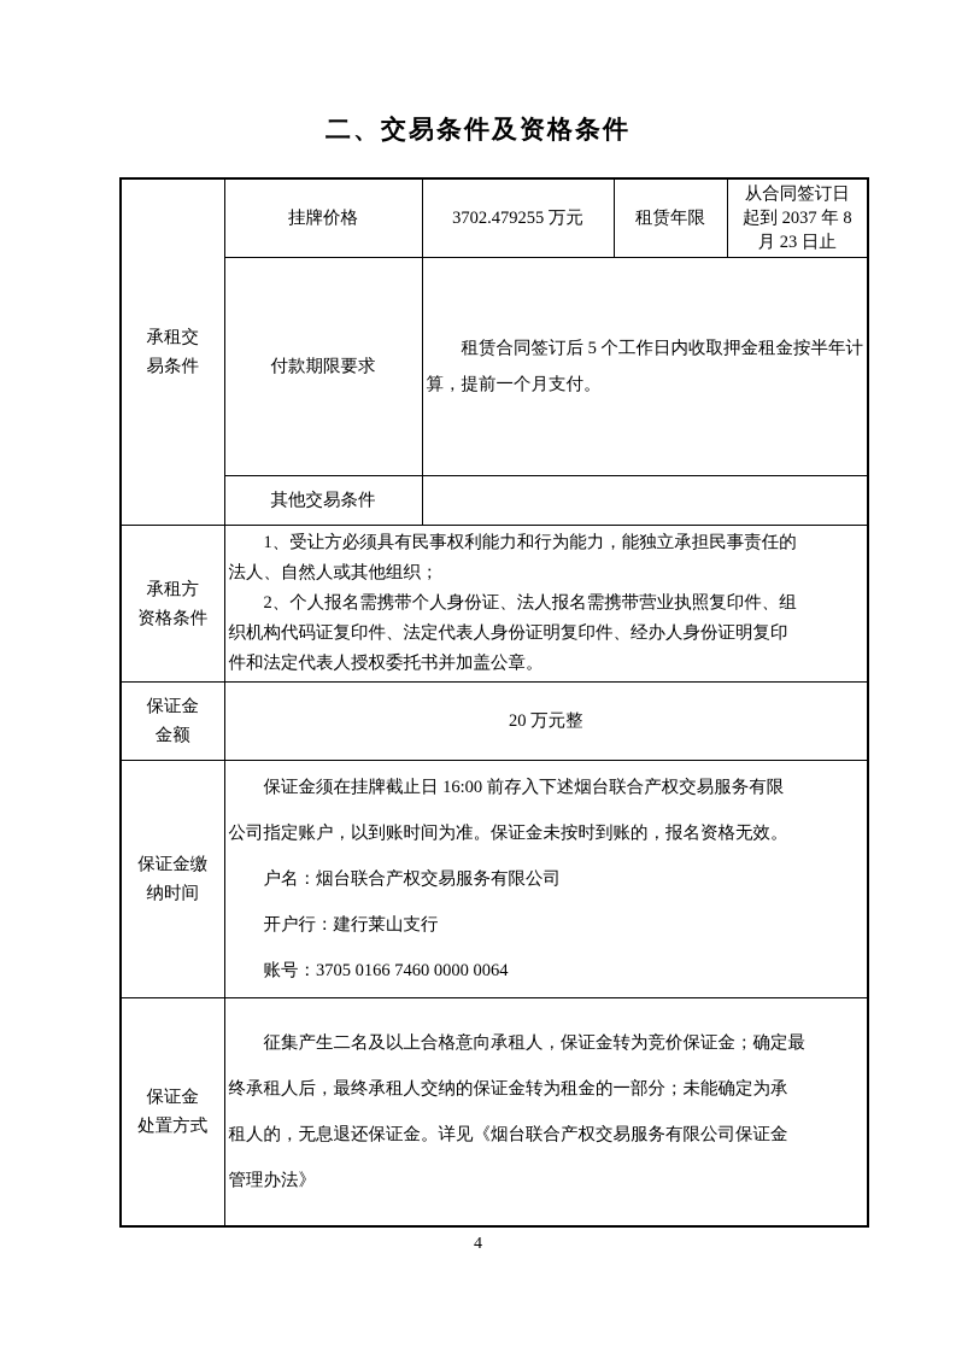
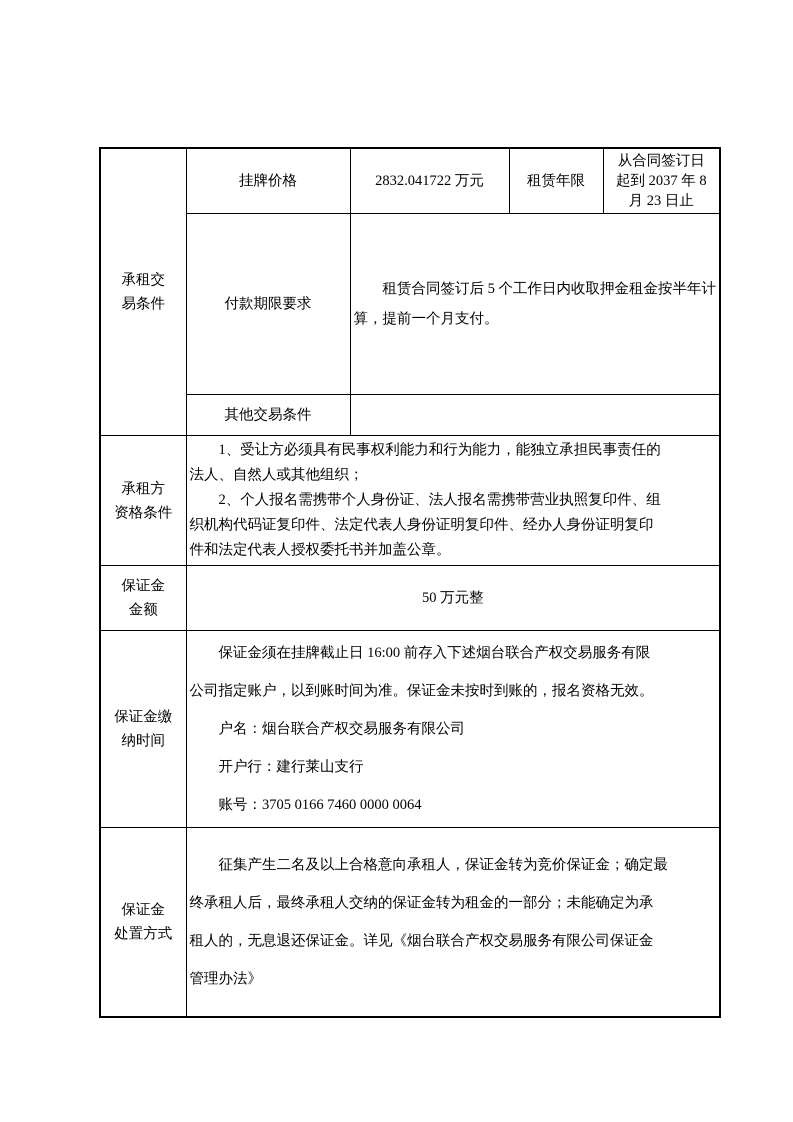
- 二、交易条件及资格条件
- 承租交 易条件	挂牌价格	3702.479255 万元	租赁年限	从合同签订日 起到 2037 年 8 月 23 日止
+ 承租交 易条件	挂牌价格	2832.041722 万元	租赁年限	从合同签订日 起到 2037 年 8 月 23 日止
  付款期限要求	租赁合同签订后 5 个工作日内收取押金租金按半年计 算，提前一个月支付。
  其他交易条件
  承租方 资格条件	1、受让方必须具有民事权利能力和行为能力，能独立承担民事责任的 法人、自然人或其他组织； 2、个人报名需携带个人身份证、法人报名需携带营业执照复印件、组 织机构代码证复印件、法定代表人身份证明复印件、经办人身份证明复印 件和法定代表人授权委托书并加盖公章。
- 保证金 金额	20 万元整
+ 保证金 金额	50 万元整
  保证金缴 纳时间	保证金须在挂牌截止日 16:00 前存入下述烟台联合产权交易服务有限 公司指定账户，以到账时间为准。保证金未按时到账的，报名资格无效。 户名：烟台联合产权交易服务有限公司 开户行：建行莱山支行 账号：3705 0166 7460 0000 0064
  保证金 处置方式	征集产生二名及以上合格意向承租人，保证金转为竞价保证金；确定最 终承租人后，最终承租人交纳的保证金转为租金的一部分；未能确定为承 租人的，无息退还保证金。详见《烟台联合产权交易服务有限公司保证金 管理办法》
- 4
